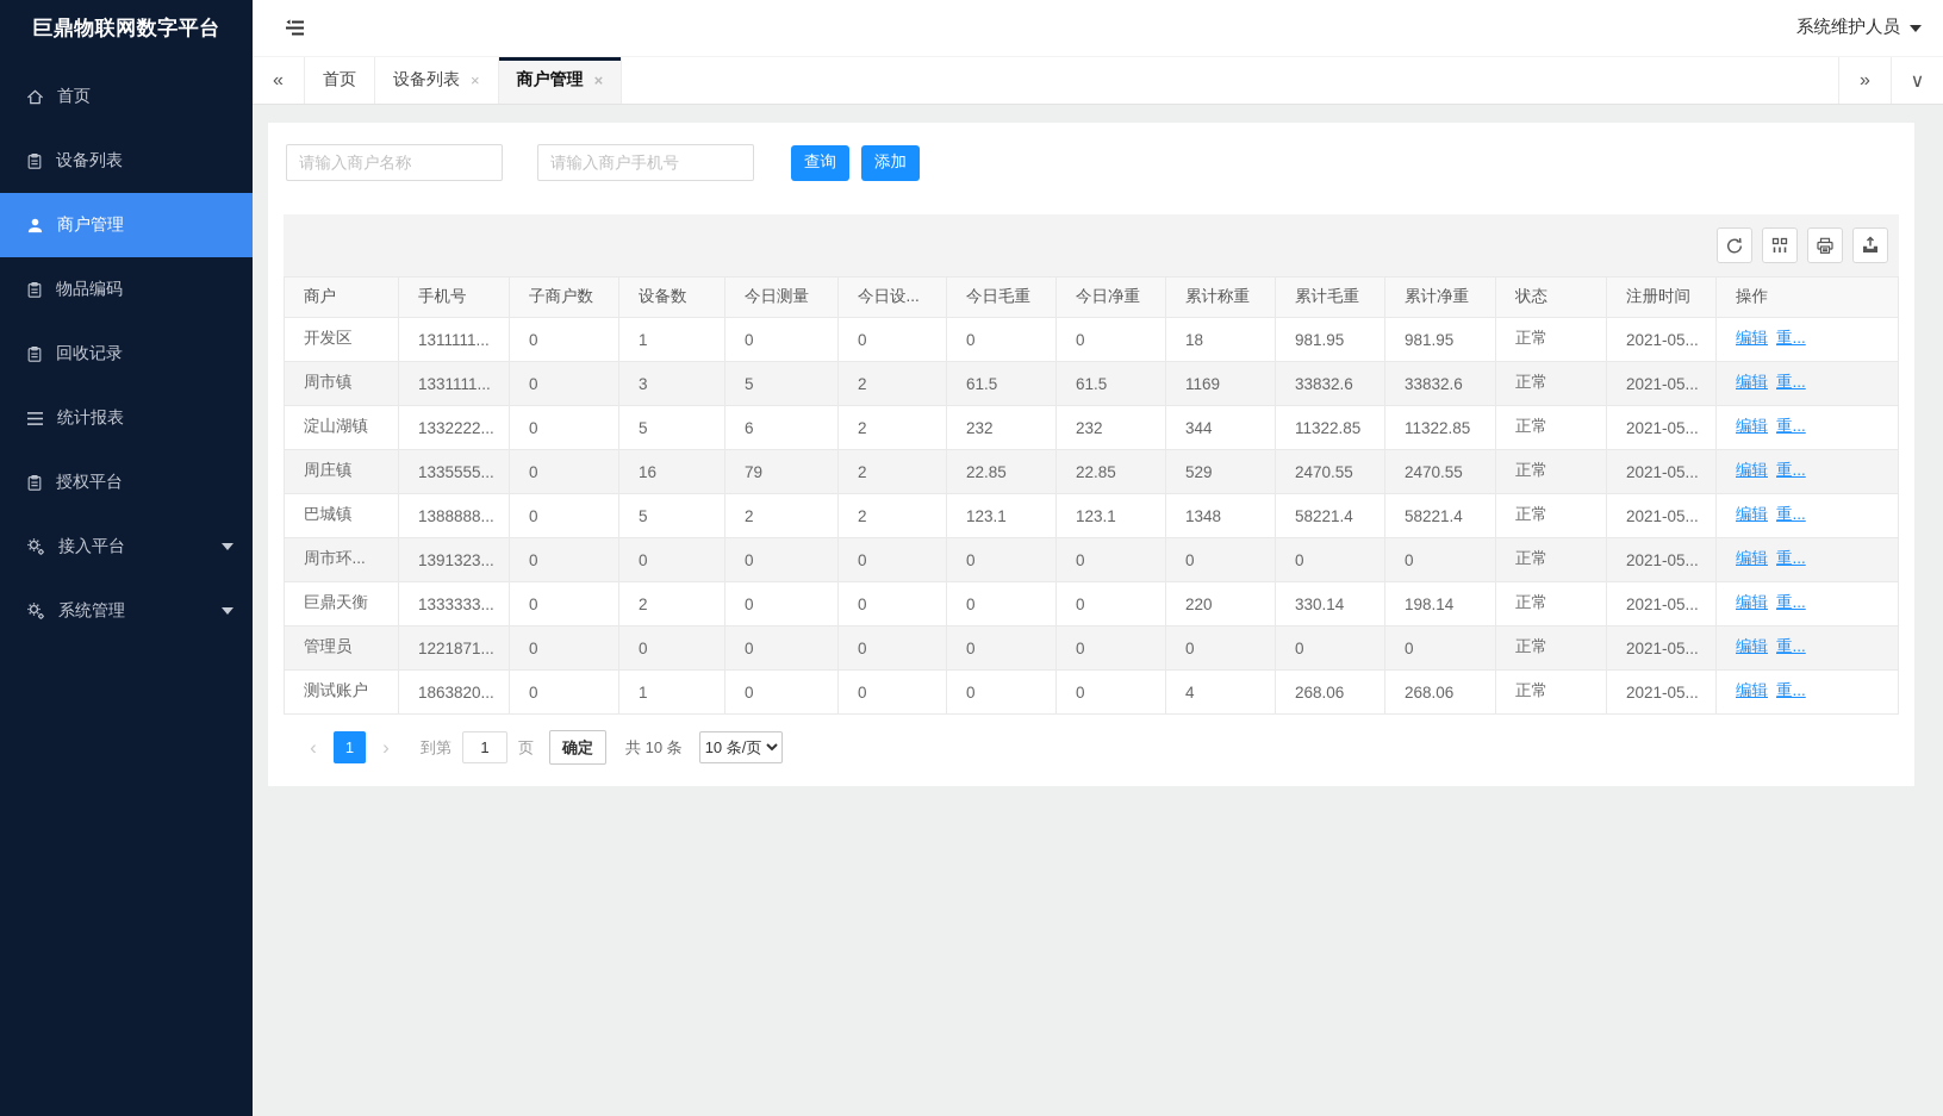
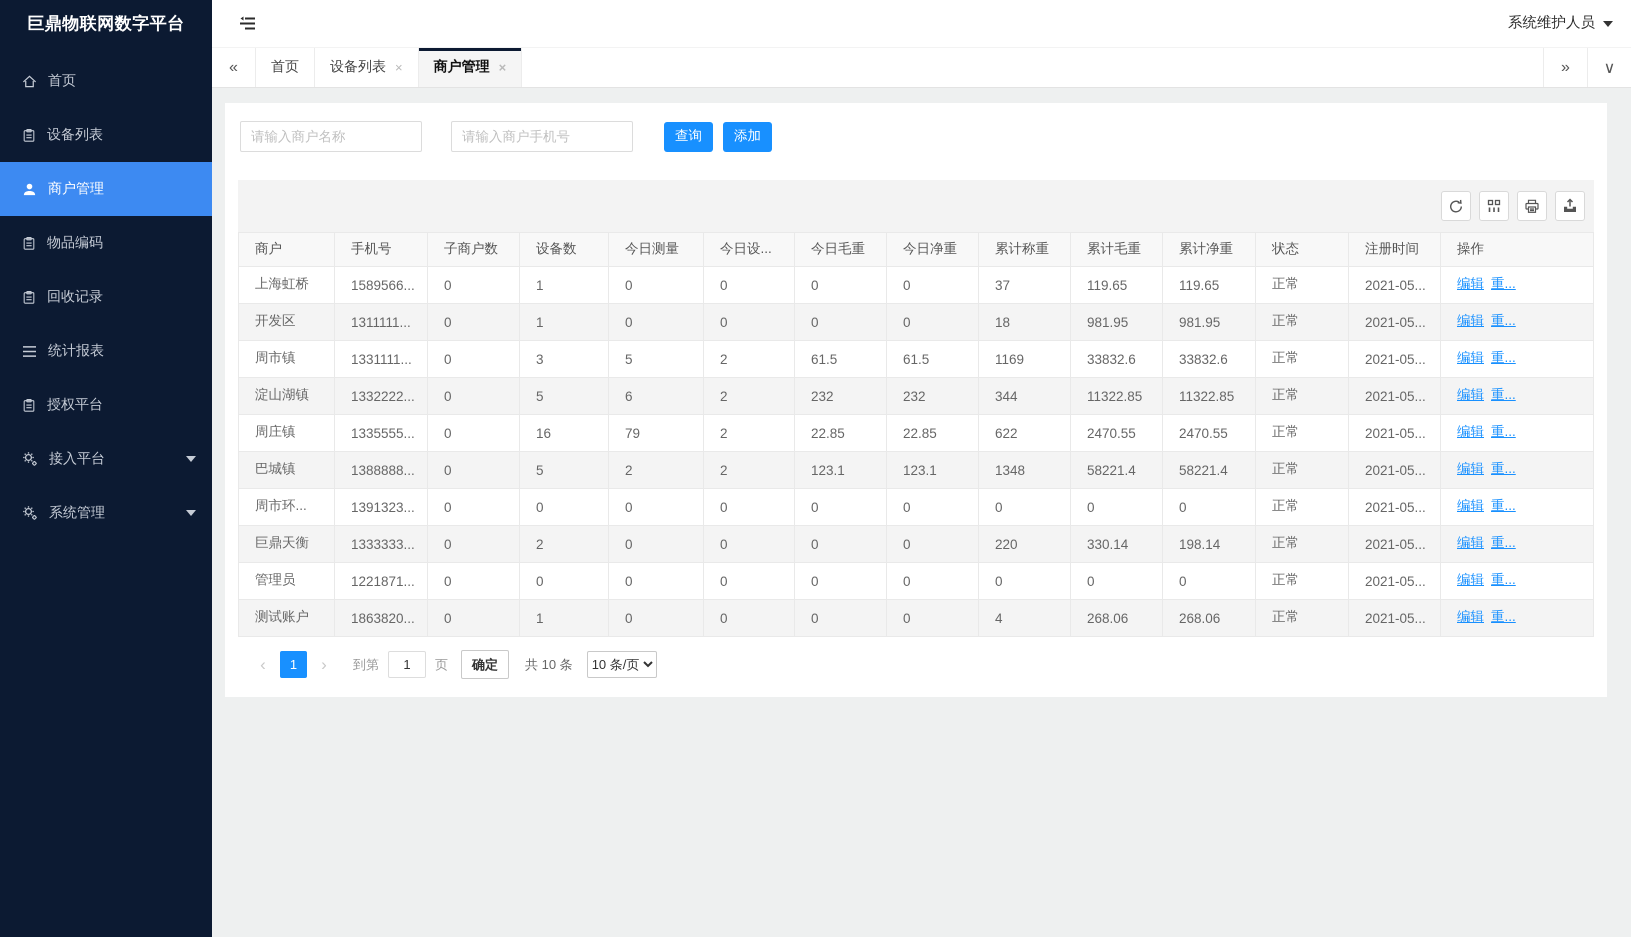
  巨鼎物联网数字平台
  首页
  设备列表
  商户管理
  物品编码
  回收记录
  统计报表
  授权平台
  接入平台
  系统管理
  系统维护人员
  «
  首页
  设备列表
  ×
  商户管理
  ×
  »
  ∨
  请输入商户名称
  请输入商户手机号
  查询
  添加
  商户	手机号	子商户数	设备数	今日测量	今日设...	今日毛重	今日净重	累计称重	累计毛重	累计净重	状态	注册时间	操作
+ 上海虹桥	1589566...	0	1	0	0	0	0	37	119.65	119.65	正常	2021-05...	编辑 重...
  开发区	1311111...	0	1	0	0	0	0	18	981.95	981.95	正常	2021-05...	编辑 重...
  周市镇	1331111...	0	3	5	2	61.5	61.5	1169	33832.6	33832.6	正常	2021-05...	编辑 重...
  淀山湖镇	1332222...	0	5	6	2	232	232	344	11322.85	11322.85	正常	2021-05...	编辑 重...
- 周庄镇	1335555...	0	16	79	2	22.85	22.85	529	2470.55	2470.55	正常	2021-05...	编辑 重...
+ 周庄镇	1335555...	0	16	79	2	22.85	22.85	622	2470.55	2470.55	正常	2021-05...	编辑 重...
  巴城镇	1388888...	0	5	2	2	123.1	123.1	1348	58221.4	58221.4	正常	2021-05...	编辑 重...
  周市环...	1391323...	0	0	0	0	0	0	0	0	0	正常	2021-05...	编辑 重...
  巨鼎天衡	1333333...	0	2	0	0	0	0	220	330.14	198.14	正常	2021-05...	编辑 重...
  管理员	1221871...	0	0	0	0	0	0	0	0	0	正常	2021-05...	编辑 重...
  测试账户	1863820...	0	1	0	0	0	0	4	268.06	268.06	正常	2021-05...	编辑 重...
  ‹
  1
  ›
  到第
  1
  页
  确定
  共 10 条
  10 条/页
